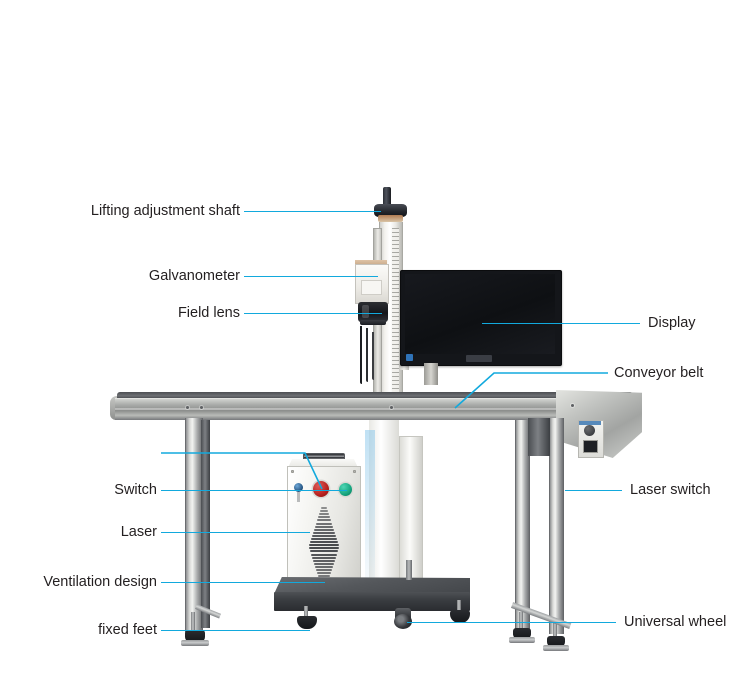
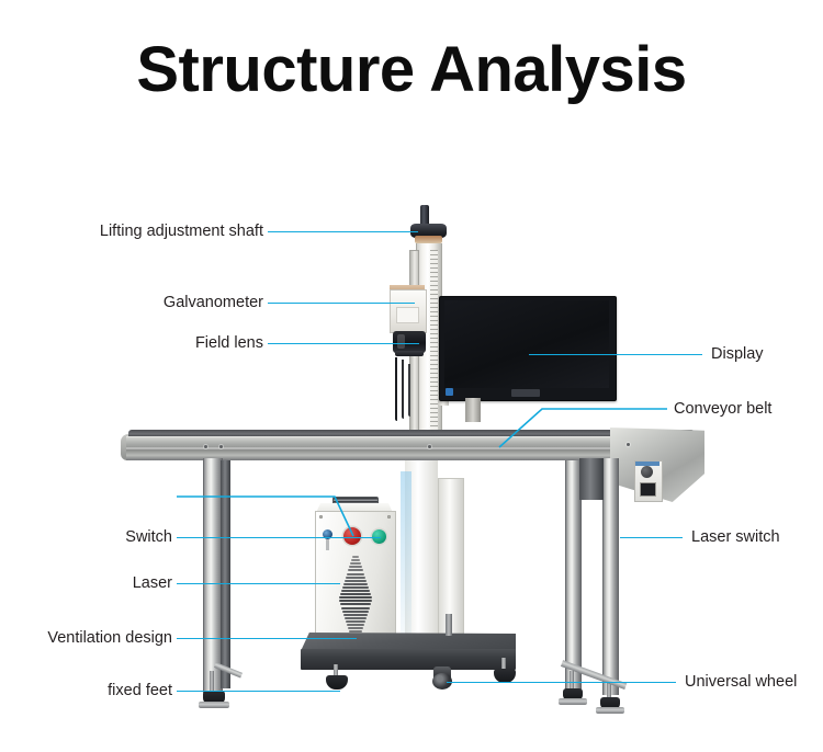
+ Structure Analysis
  Lifting adjustment shaft
  Galvanometer
  Field lens
  Switch
  Laser
  Ventilation design
  fixed feet
  Display
  Conveyor belt
  Laser switch
  Universal wheel
